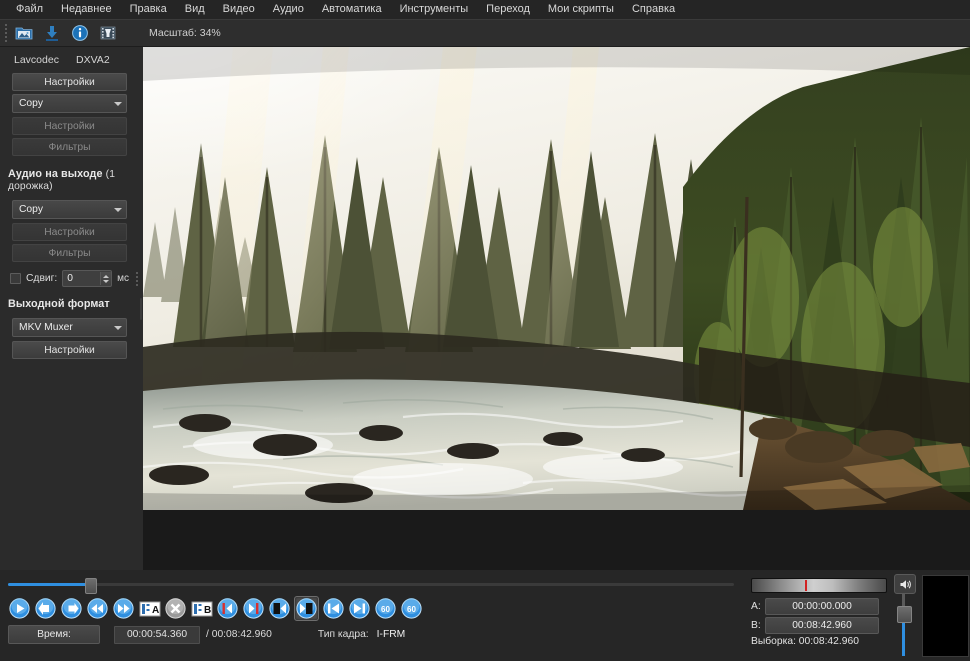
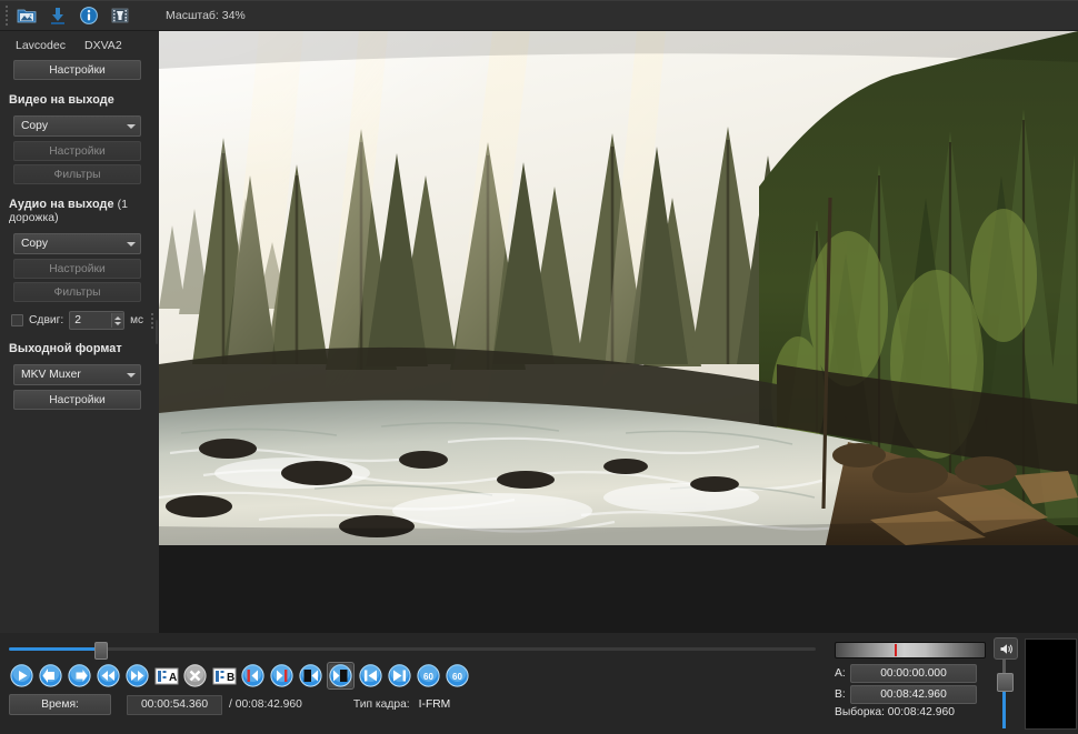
- Файл
- Недавнее
- Правка
- Вид
- Видео
- Аудио
- Автоматика
- Инструменты
- Переход
- Мои скрипты
- Справка
  Масштаб: 34%
  Lavcodec
  DXVA2
  Настройки
+ Видео на выходе
  Copy
  Настройки
  Фильтры
  Аудио на выходе (1 дорожка)
  Copy
  Настройки
  Фильтры
  Сдвиг:
- 0
+ 2
  мс
  Выходной формат
  MKV Muxer
  Настройки
  A
  B
  60
  60
  Время:
  00:00:54.360
  / 00:08:42.960
  Тип кадра:
  I-FRM
  A:
  00:00:00.000
  B:
  00:08:42.960
  Выборка: 00:08:42.960
